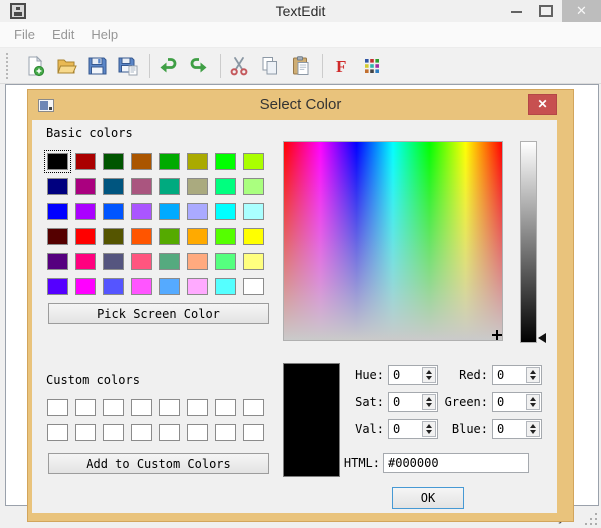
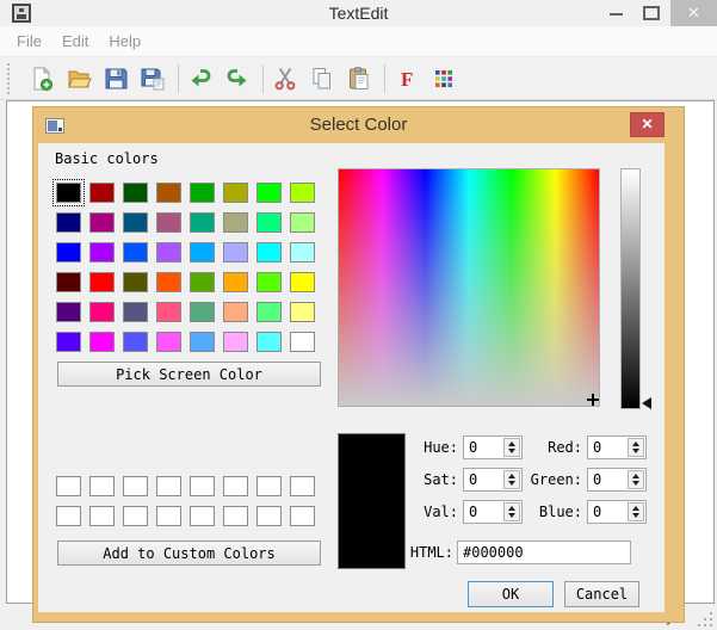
  TextEdit
  ✕
  File
  Edit
  Help
  F
  Select Color
  ✕
  Basic colors
  Pick Screen Color
- Custom colors
  Add to Custom Colors
  Hue:
  0
  Red:
  0
  Sat:
  0
  Green:
  0
  Val:
  0
  Blue:
  0
  HTML:
  #000000
  OK
+ Cancel
